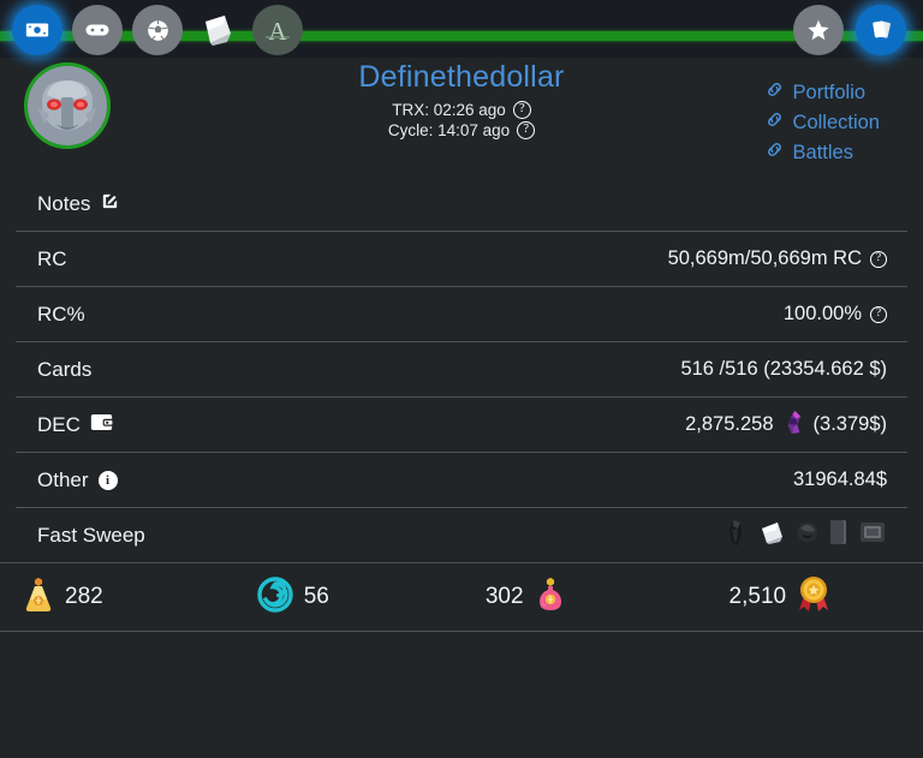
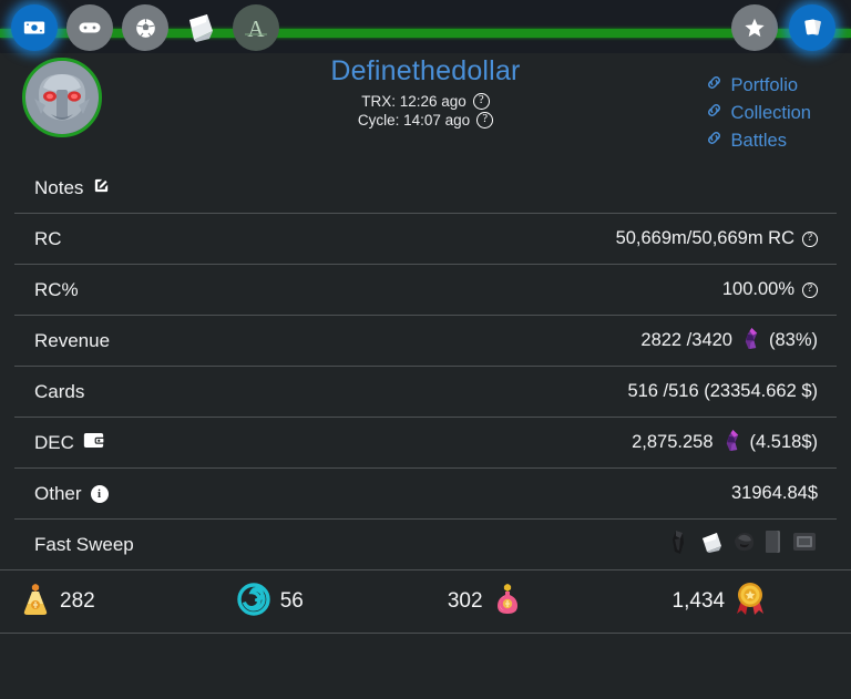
  A
  Definethedollar
- TRX: 02:26 ago
+ TRX: 12:26 ago
  ?
  Cycle: 14:07 ago
  ?
  Portfolio
  Collection
  Battles
  Notes
  RC
  50,669m/50,669m RC
  ?
  RC%
  100.00%
  ?
+ Revenue
+ 2822 /3420
+ (83%)
  Cards
  516 /516 (23354.662 $)
  DEC
  2,875.258
- (3.379$)
+ (4.518$)
  Other
  i
  31964.84$
  Fast Sweep
  282
  56
  302
- 2,510
+ 1,434
